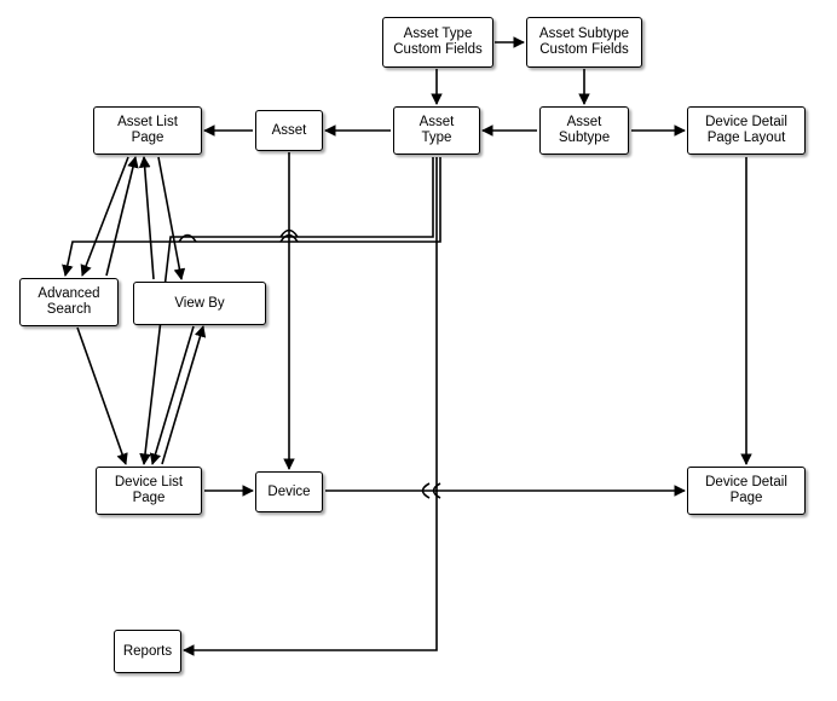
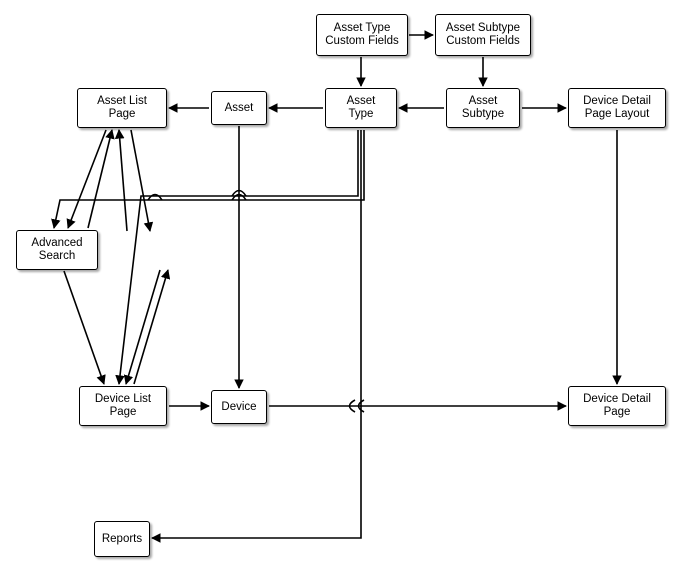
  Asset Type
  Custom Fields
  Asset Subtype
  Custom Fields
  Asset List
  Page
  Asset
  Asset
  Type
  Asset
  Subtype
  Device Detail
  Page Layout
  Advanced
  Search
- View By
  Device List
  Page
  Device
  Device Detail
  Page
  Reports
